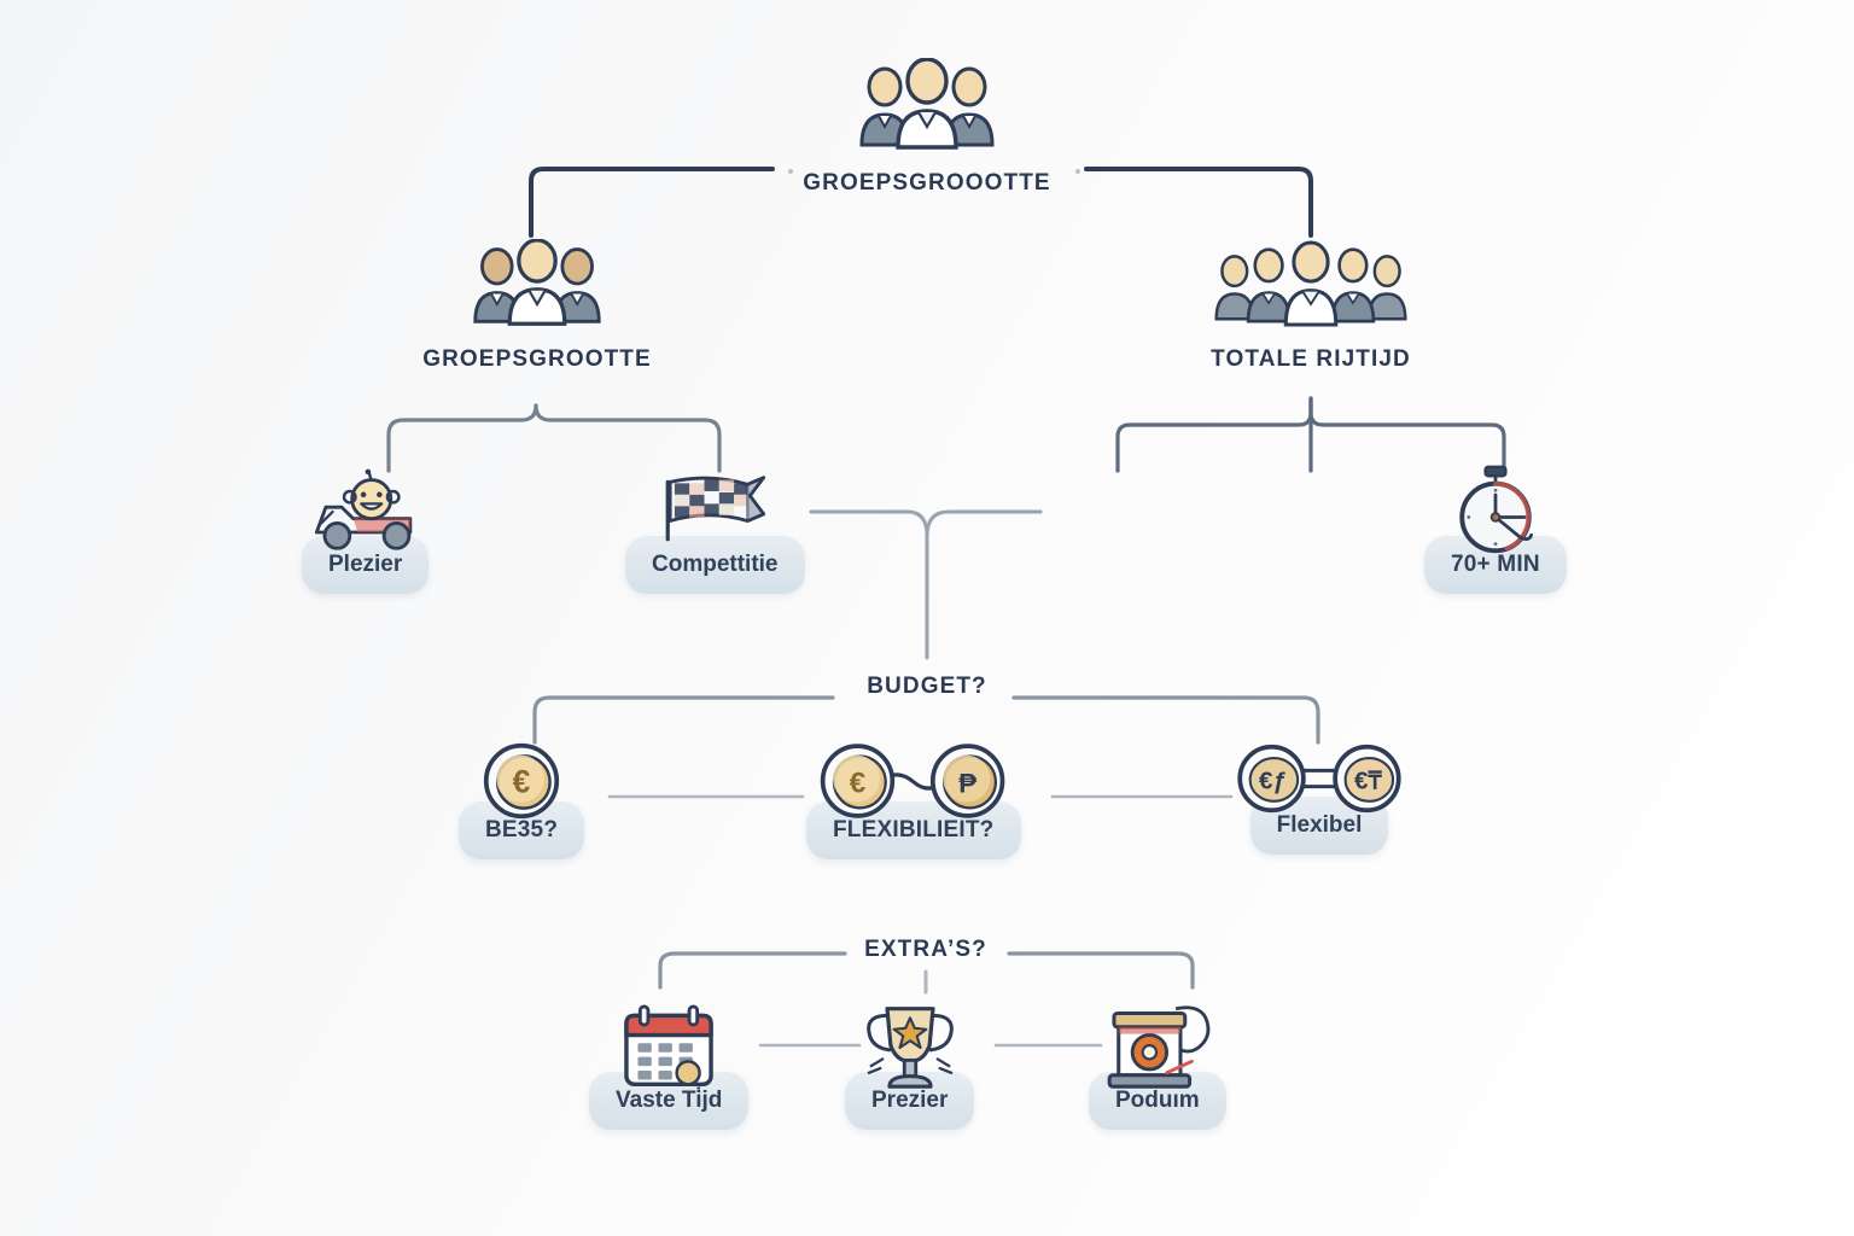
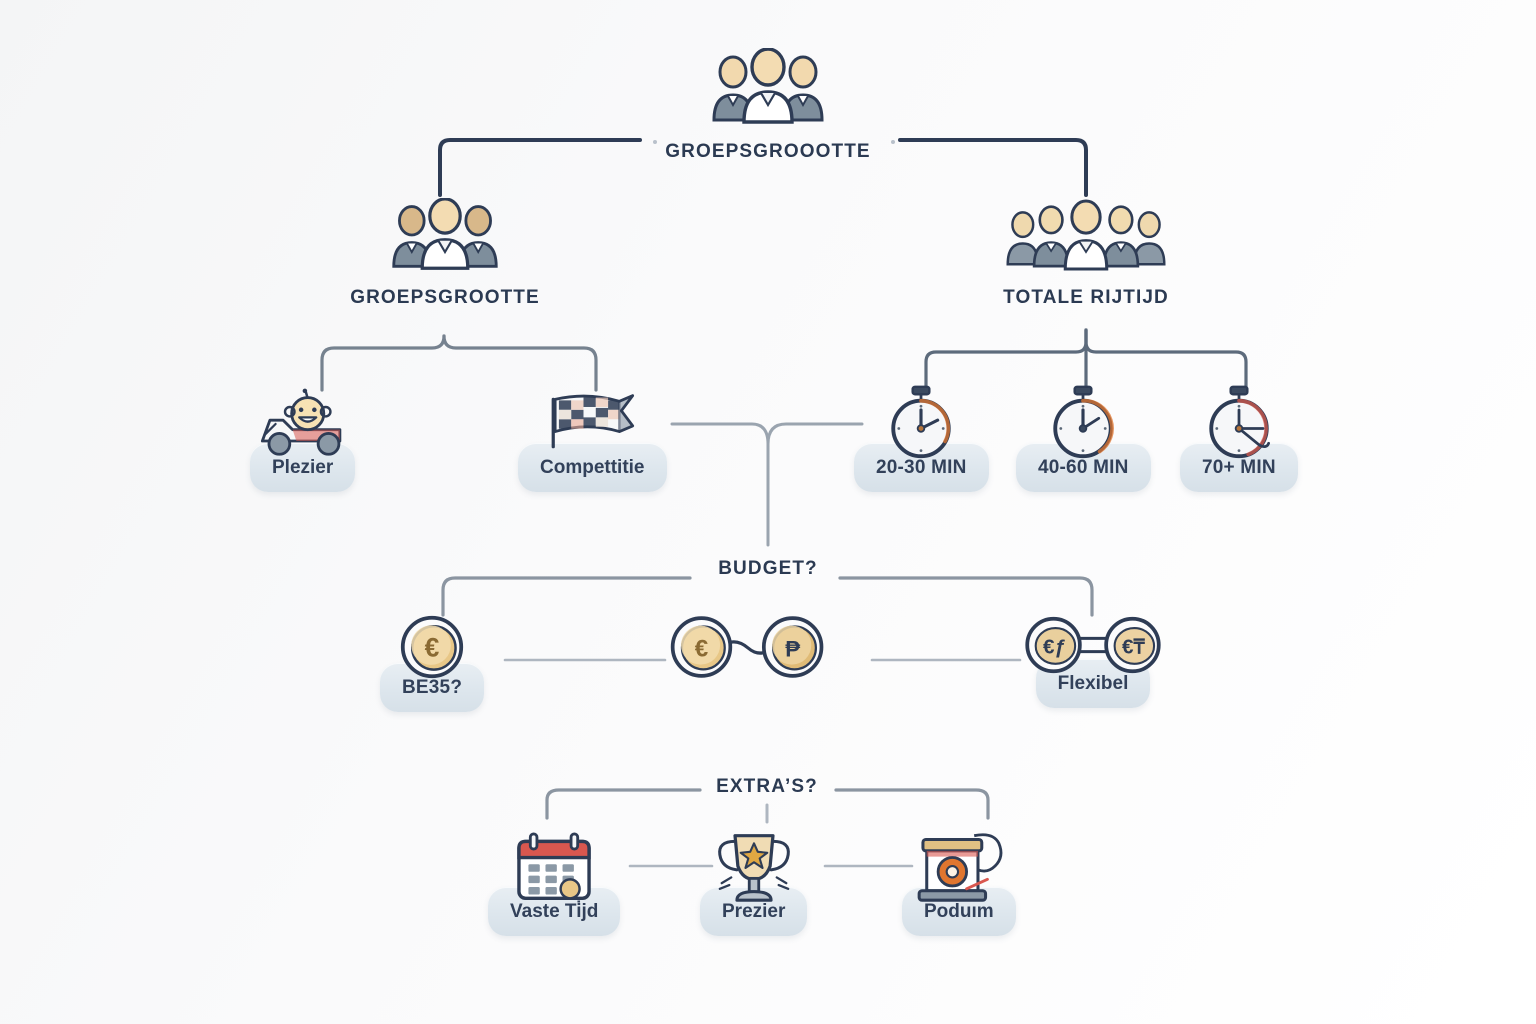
  GROEPSGROOOTTE
  GROEPSGROOTTE
  TOTALE RIJTIJD
  Plezier
  Compettitie
+ 20-30 MIN
+ 40-60 MIN
  70+ MIN
  BUDGET?
  €
  BE35?
  €
  ₱
- FLEXIBILIEIT?
  €ƒ
  €₸
  Flexibel
  EXTRA’S?
  Vaste Ti̇jd
  Prezier
  Poduım
